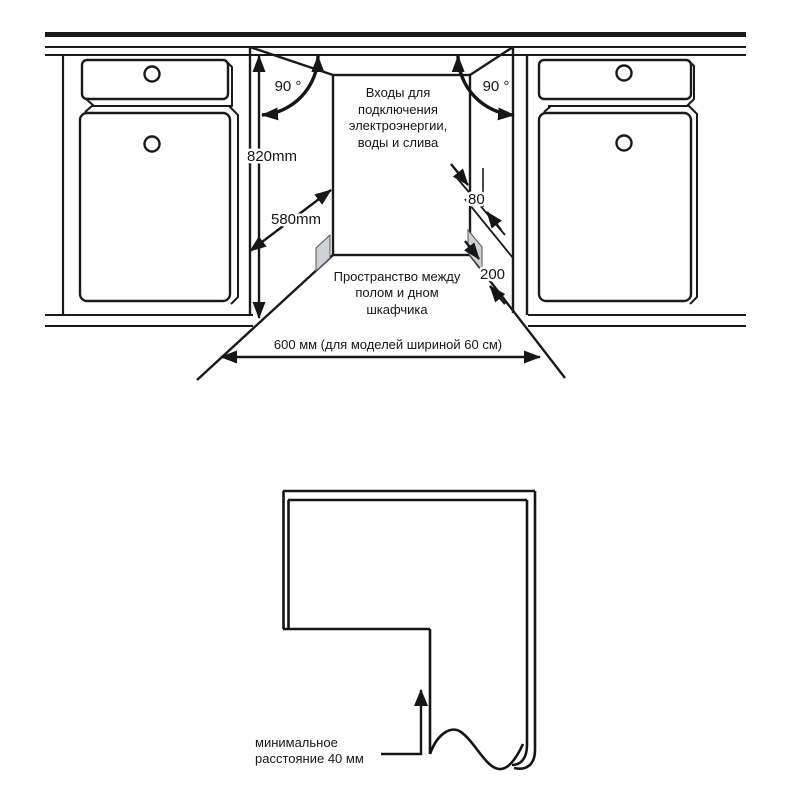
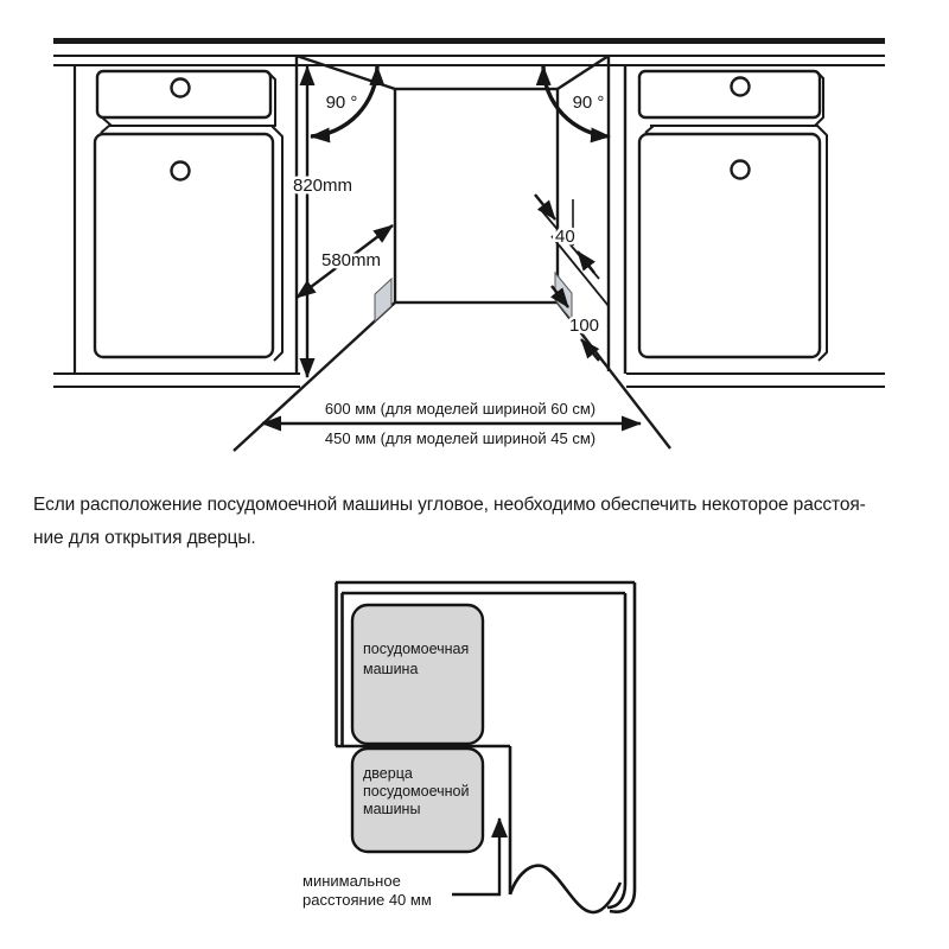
  90 °
  90 °
  820mm
  580mm
- 80
+ 40
- 200
+ 100
- Входы для
- подключения
- электроэнергии,
- воды и слива
- Пространство между
- полом и дном
- шкафчика
  600 мм (для моделей шириной 60 см)
+ 450 мм (для моделей шириной 45 см)
+ Если расположение посудомоечной машины угловое, необходимо обеспечить некоторое расстоя-
+ ние для открытия дверцы.
+ посудомоечная
+ машина
+ дверца
+ посудомоечной
+ машины
  минимальное
  расстояние 40 мм
